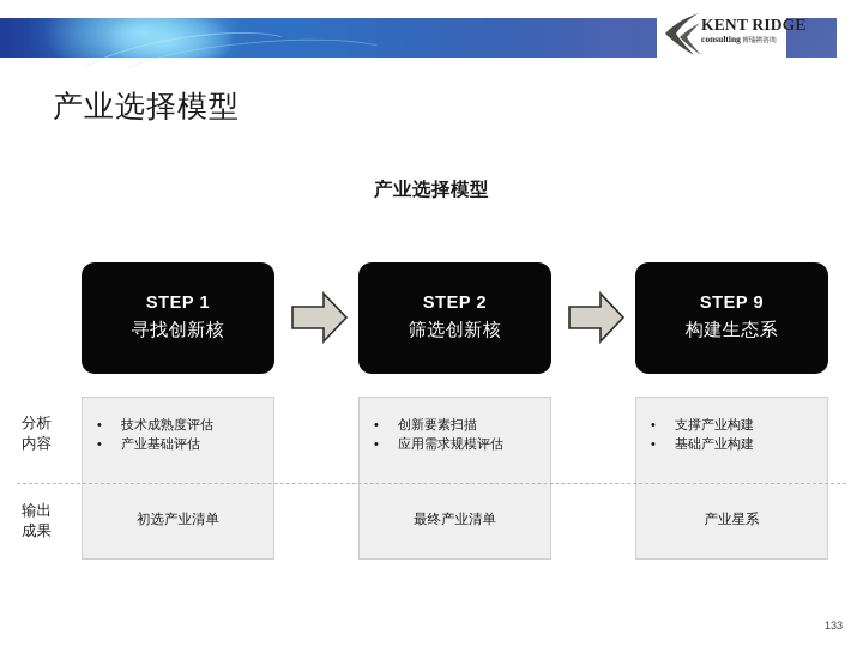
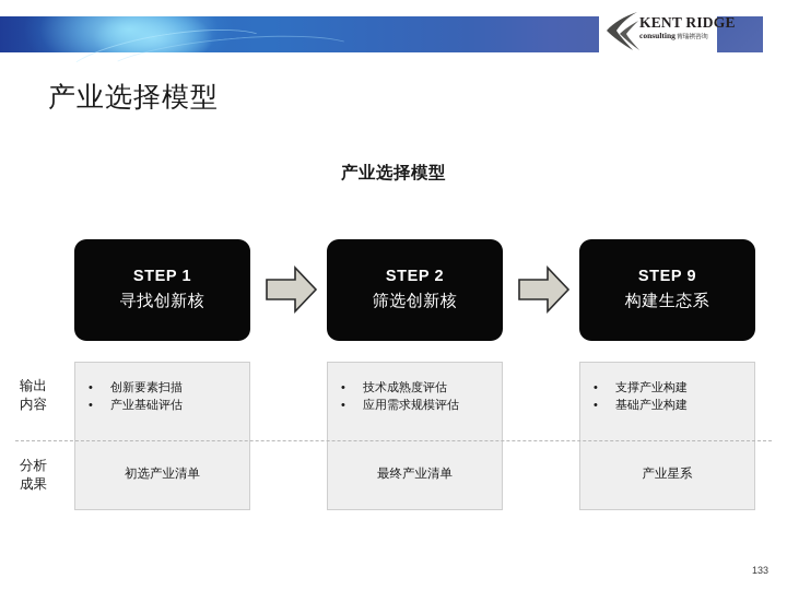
  KENT RIDGE
  consulting
  产业选择模型
  产业选择模型
  STEP 1
  寻找创新核
  STEP 2
  筛选创新核
  STEP 9
  构建生态系
- 分析
+ 输出
  内容
- 输出
+ 分析
  成果
  •
- 技术成熟度评估
+ 创新要素扫描
  •
  产业基础评估
  •
- 创新要素扫描
+ 技术成熟度评估
  •
  应用需求规模评估
  •
  支撑产业构建
  •
  基础产业构建
  初选产业清单
  最终产业清单
  产业星系
  133
